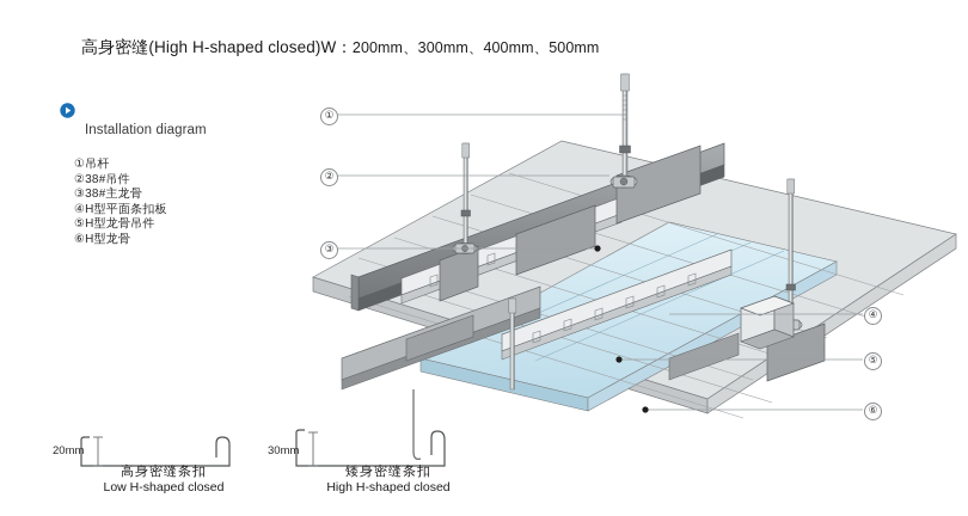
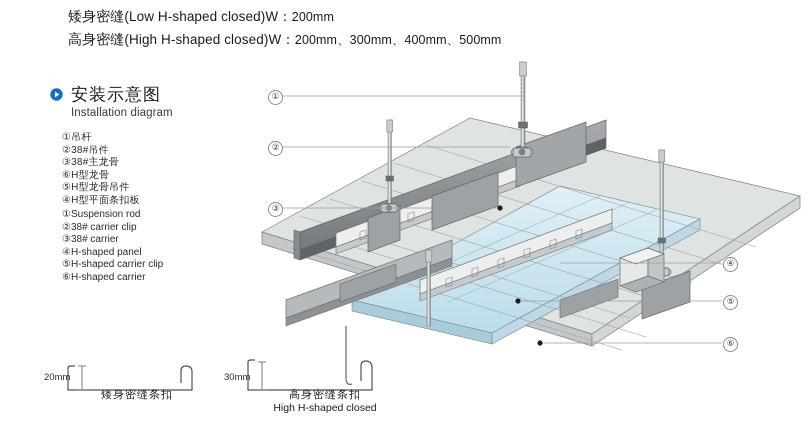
+ 矮身密缝(Low H-shaped closed)W：200mm
  高身密缝(High H-shaped closed)W：200mm、300mm、400mm、500mm
+ 安装示意图
  Installation diagram
  ①吊杆
  ②38#吊件
  ③38#主龙骨
- ④H型平面条扣板
+ ⑥H型龙骨
  ⑤H型龙骨吊件
- ⑥H型龙骨
+ ④H型平面条扣板
+ ①Suspension rod
+ ②38# carrier clip
+ ③38# carrier
+ ④H-shaped panel
+ ⑤H-shaped carrier clip
+ ⑥H-shaped carrier
  ①
  ②
  ③
  ④
  ⑤
  ⑥
  20mm
  30mm
- 高身密缝条扣
+ 矮身密缝条扣
- Low H-shaped closed
- 矮身密缝条扣
+ 高身密缝条扣
  High H-shaped closed
